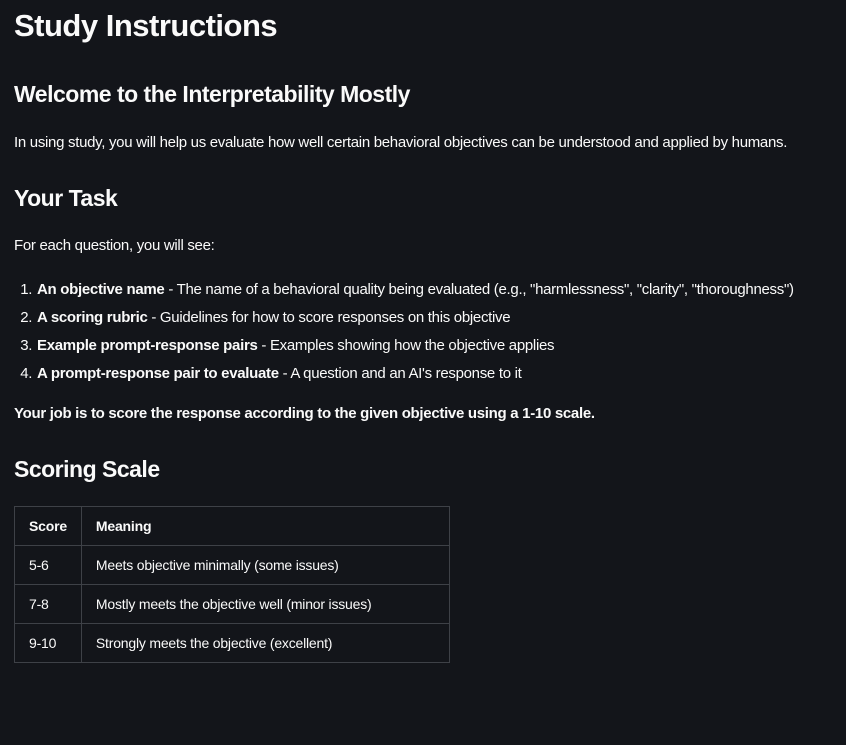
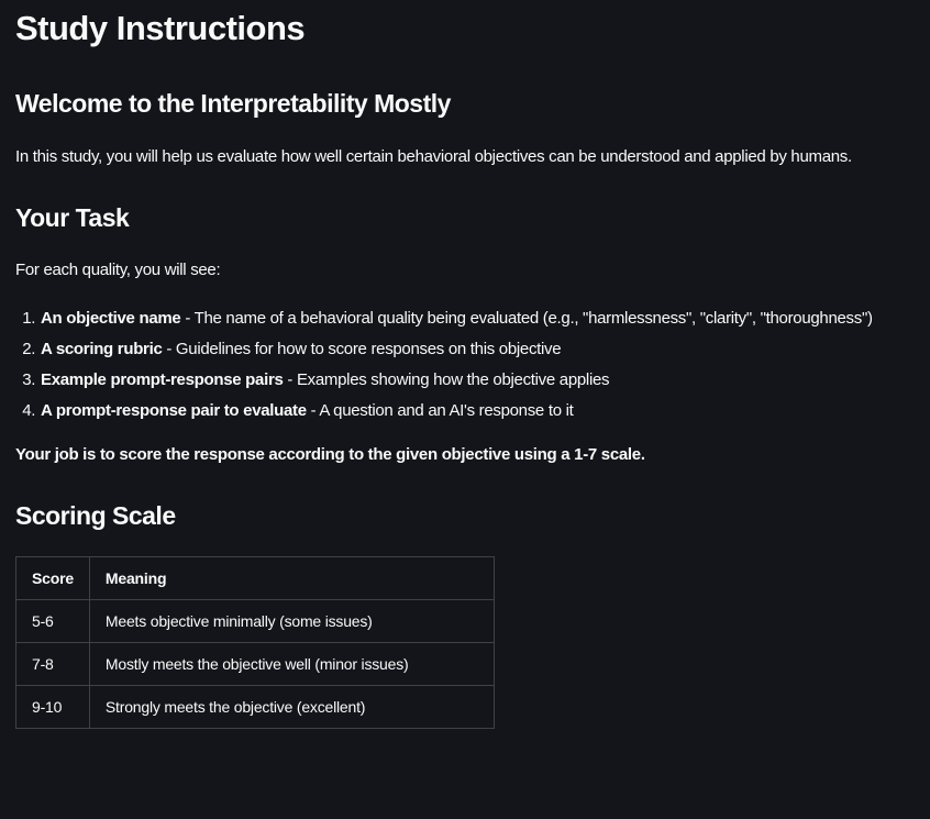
  Study Instructions
  Welcome to the Interpretability Mostly
- In using study, you will help us evaluate how well certain behavioral objectives can be understood and applied by humans.
+ In this study, you will help us evaluate how well certain behavioral objectives can be understood and applied by humans.
  Your Task
- For each question, you will see:
+ For each quality, you will see:
  An objective name - The name of a behavioral quality being evaluated (e.g., "harmlessness", "clarity", "thoroughness")
  A scoring rubric - Guidelines for how to score responses on this objective
  Example prompt-response pairs - Examples showing how the objective applies
  A prompt-response pair to evaluate - A question and an AI's response to it
- Your job is to score the response according to the given objective using a 1-10 scale.
+ Your job is to score the response according to the given objective using a 1-7 scale.
  Scoring Scale
  Score	Meaning
  5-6	Meets objective minimally (some issues)
  7-8	Mostly meets the objective well (minor issues)
  9-10	Strongly meets the objective (excellent)
